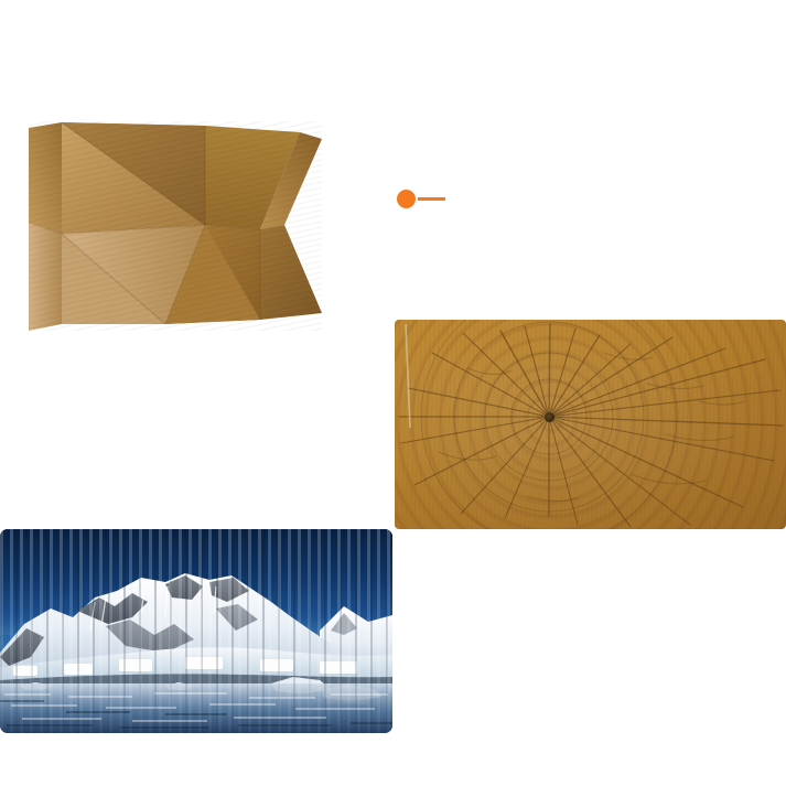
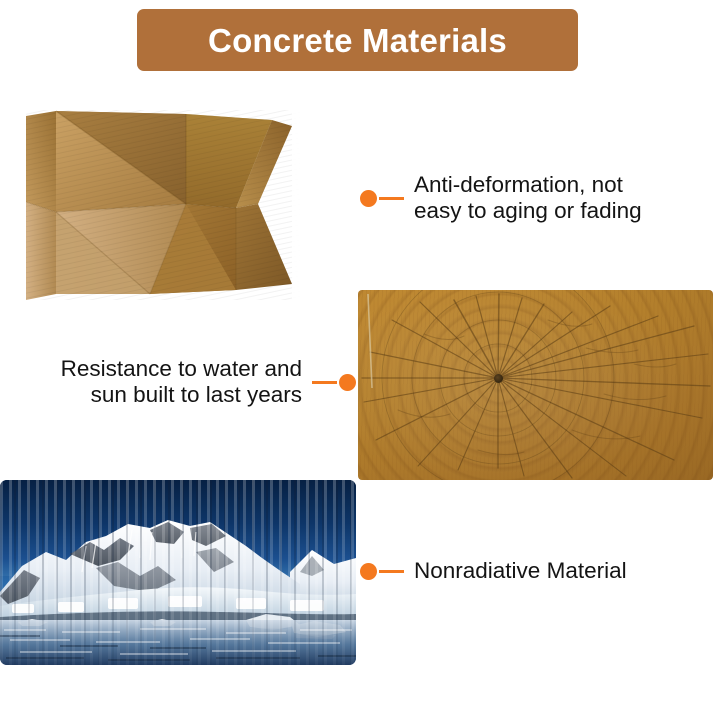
+ Concrete Materials
+ Anti-deformation, not
+ easy to aging or fading
+ Resistance to water and
+ sun built to last years
+ Nonradiative Material
